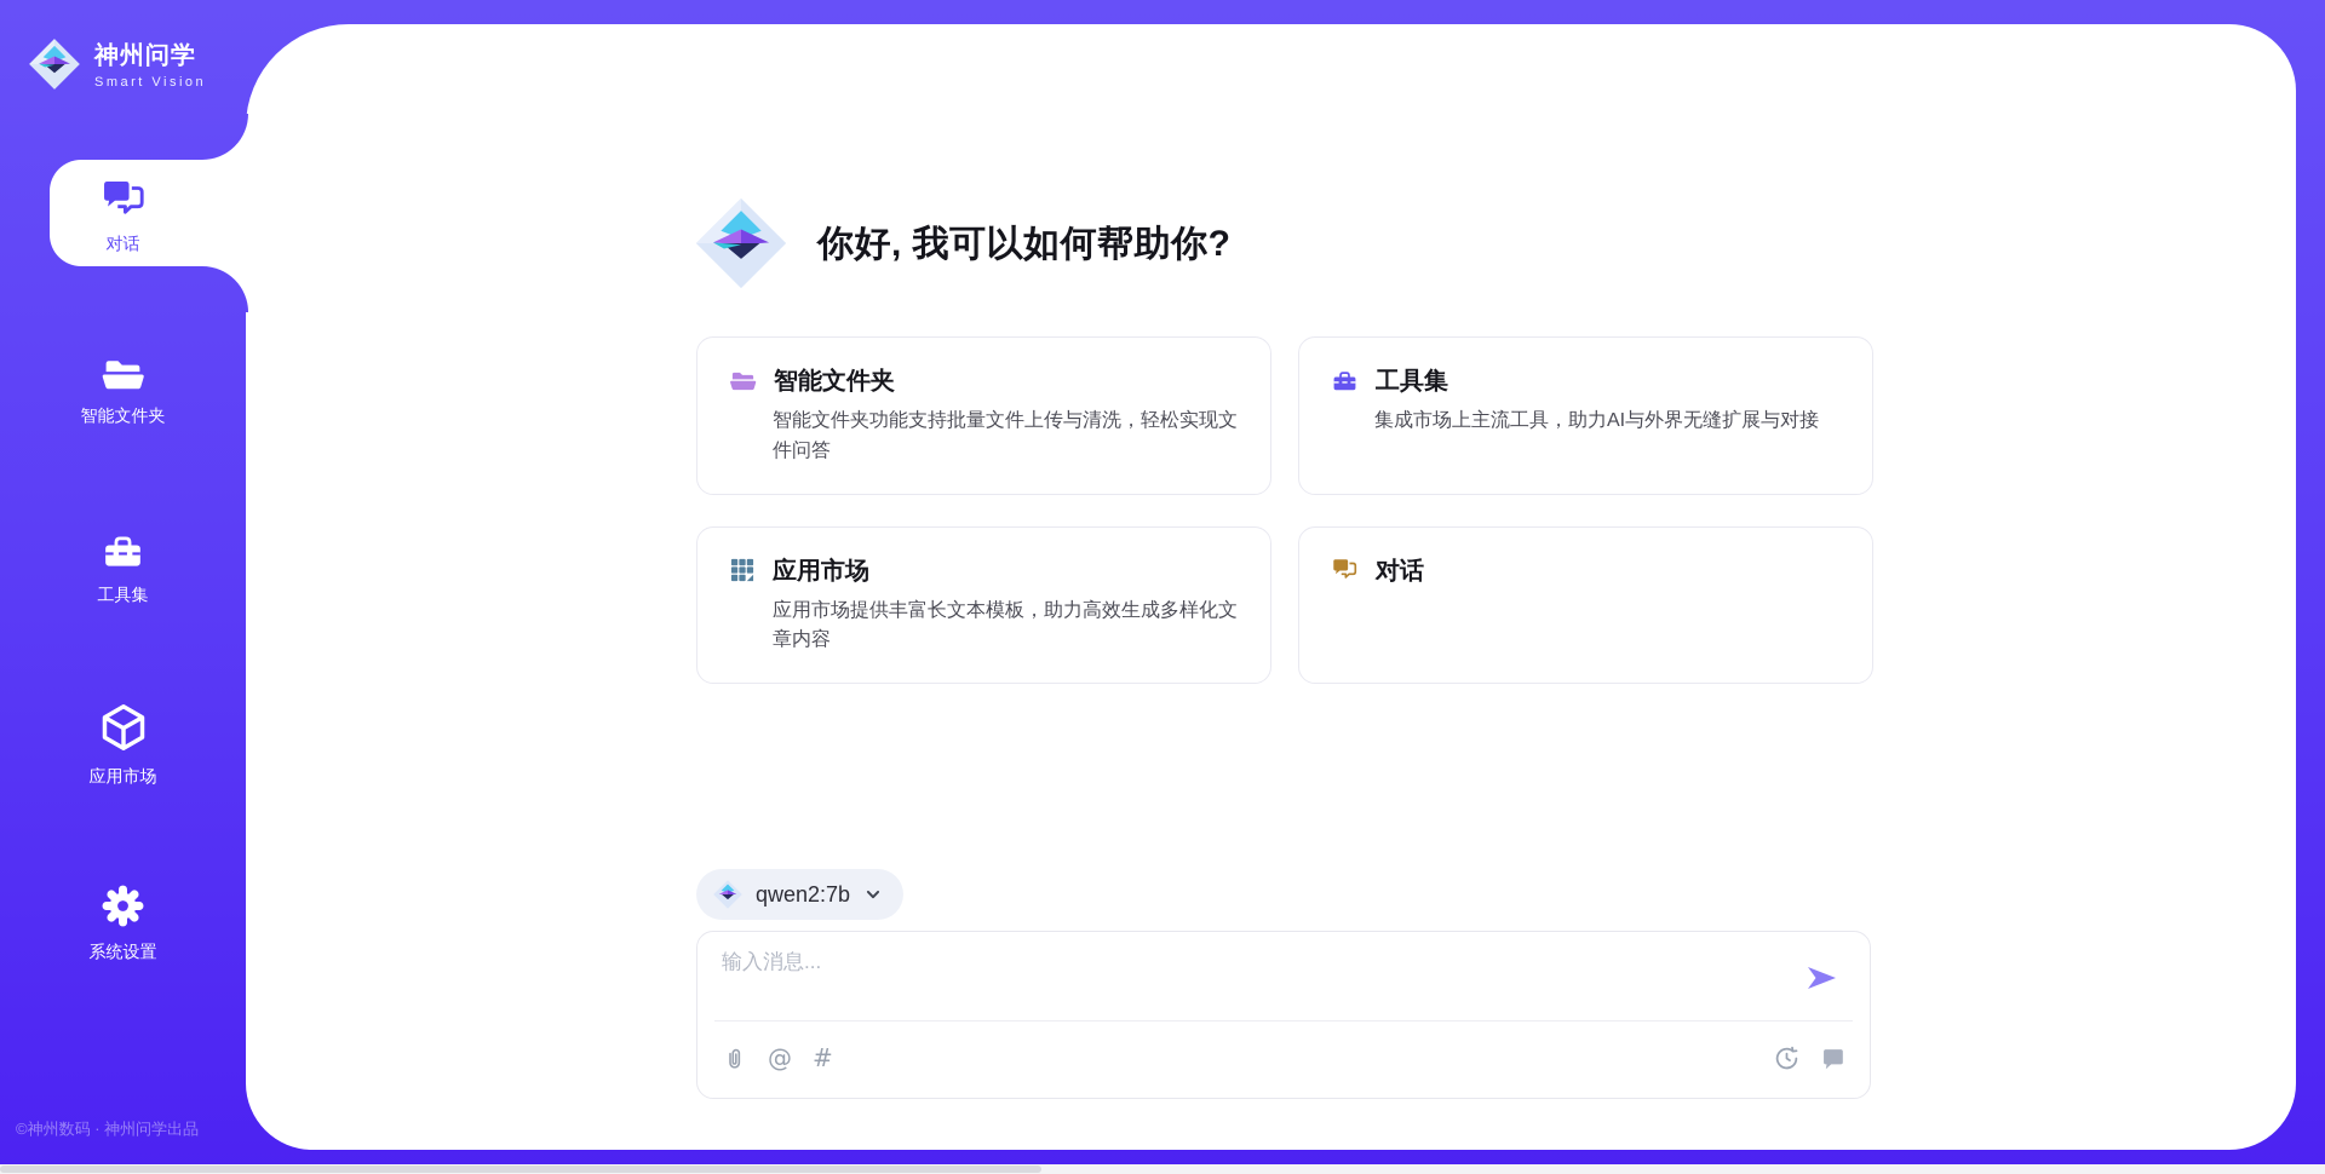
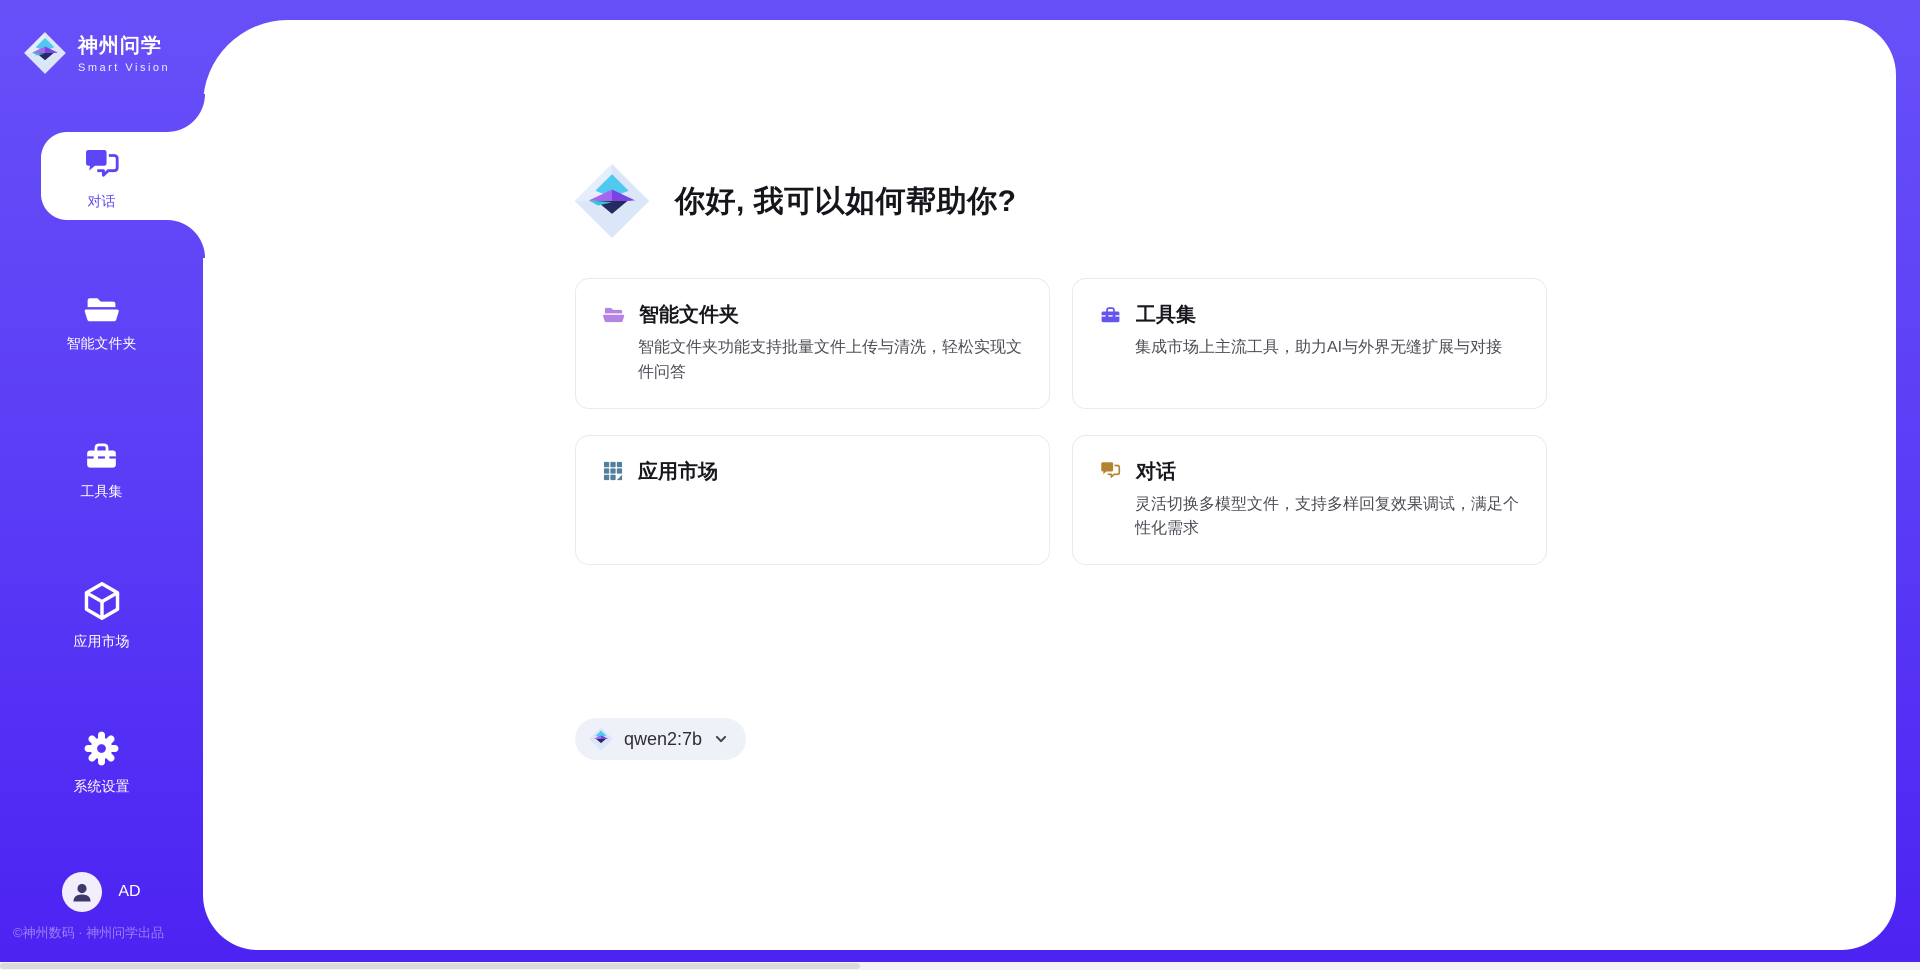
  神州问学
  Smart Vision
  对话
  智能文件夹
  工具集
  应用市场
  系统设置
+ AD
  ©神州数码 · 神州问学出品
  你好, 我可以如何帮助你?
  智能文件夹
  智能文件夹功能支持批量文件上传与清洗，轻松实现文件问答
  工具集
  集成市场上主流工具，助力AI与外界无缝扩展与对接
  应用市场
- 应用市场提供丰富长文本模板，助力高效生成多样化文章内容
  对话
+ 灵活切换多模型文件，支持多样回复效果调试，满足个性化需求
  qwen2:7b
- 输入消息...
- @
- #
